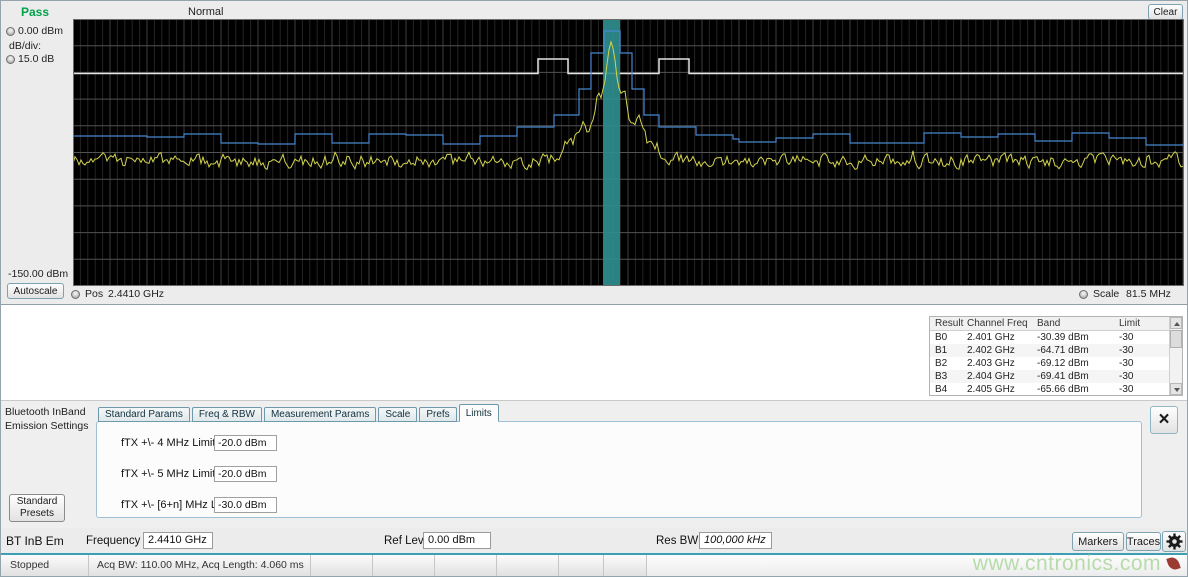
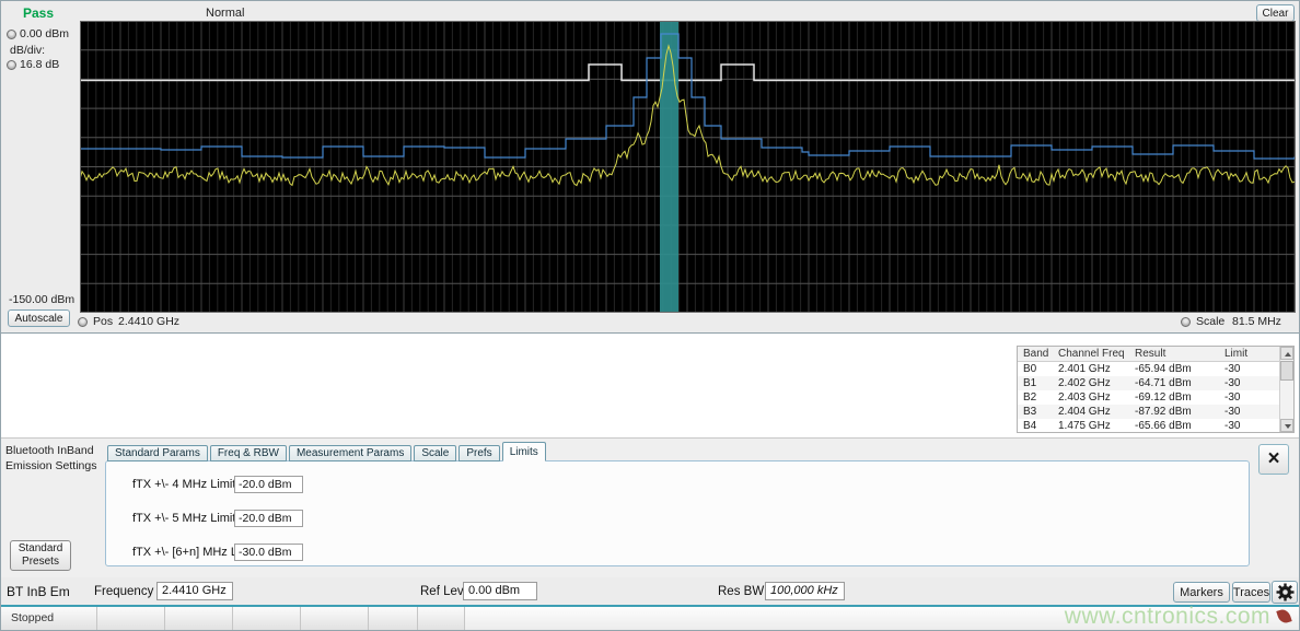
  Pass
  Normal
  Clear
  0.00 dBm
  dB/div:
- 15.0 dB
+ 16.8 dB
  -150.00 dBm
  Autoscale
  Pos
  2.4410 GHz
  Scale
  81.5 MHz
- Result
+ Band
  Channel Freq
- Band
+ Result
  Limit
  B0
  2.401 GHz
- -30.39 dBm
+ -65.94 dBm
  -30
  B1
  2.402 GHz
  -64.71 dBm
  -30
  B2
  2.403 GHz
  -69.12 dBm
  -30
  B3
  2.404 GHz
- -69.41 dBm
+ -87.92 dBm
  -30
  B4
- 2.405 GHz
+ 1.475 GHz
  -65.66 dBm
  -30
  Bluetooth InBand Emission Settings
  Standard Presets
  Standard Params
  Freq & RBW
  Measurement Params
  Scale
  Prefs
  Limits
  fTX +\- 4 MHz Limi
  -20.0 dBm
  fTX +\- 5 MHz Limi
  -20.0 dBm
  fTX +\- [6+n] MHz
  -30.0 dBm
  ×
  BT InB Em
  Frequency
  2.4410 GHz
  Ref Lev
  0.00 dBm
  Res BW
  100,000 kHz
  Markers
  Traces
  Stopped
- Acq BW: 110.00 MHz, Acq Length: 4.060 ms
  www.cntronics.com
